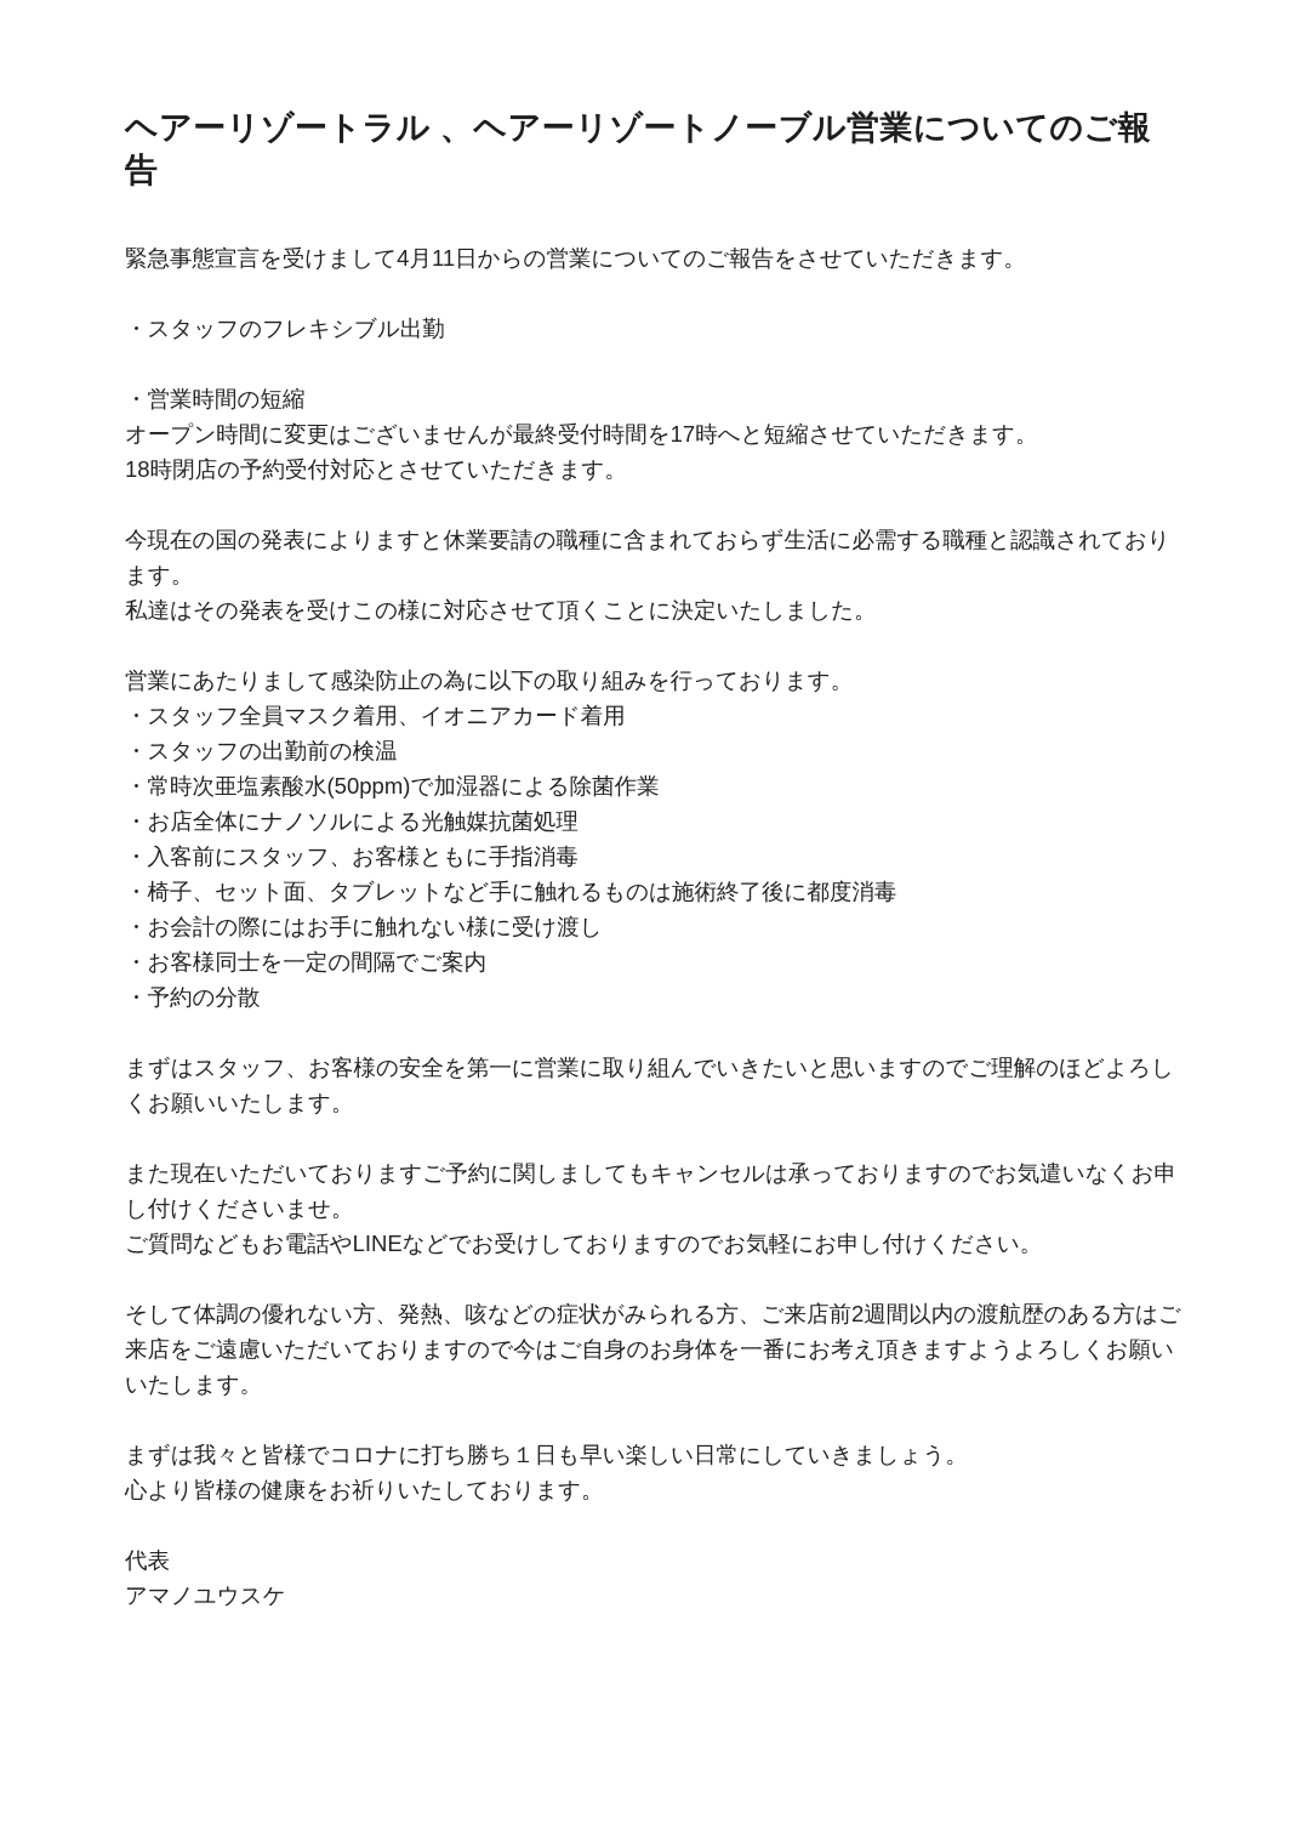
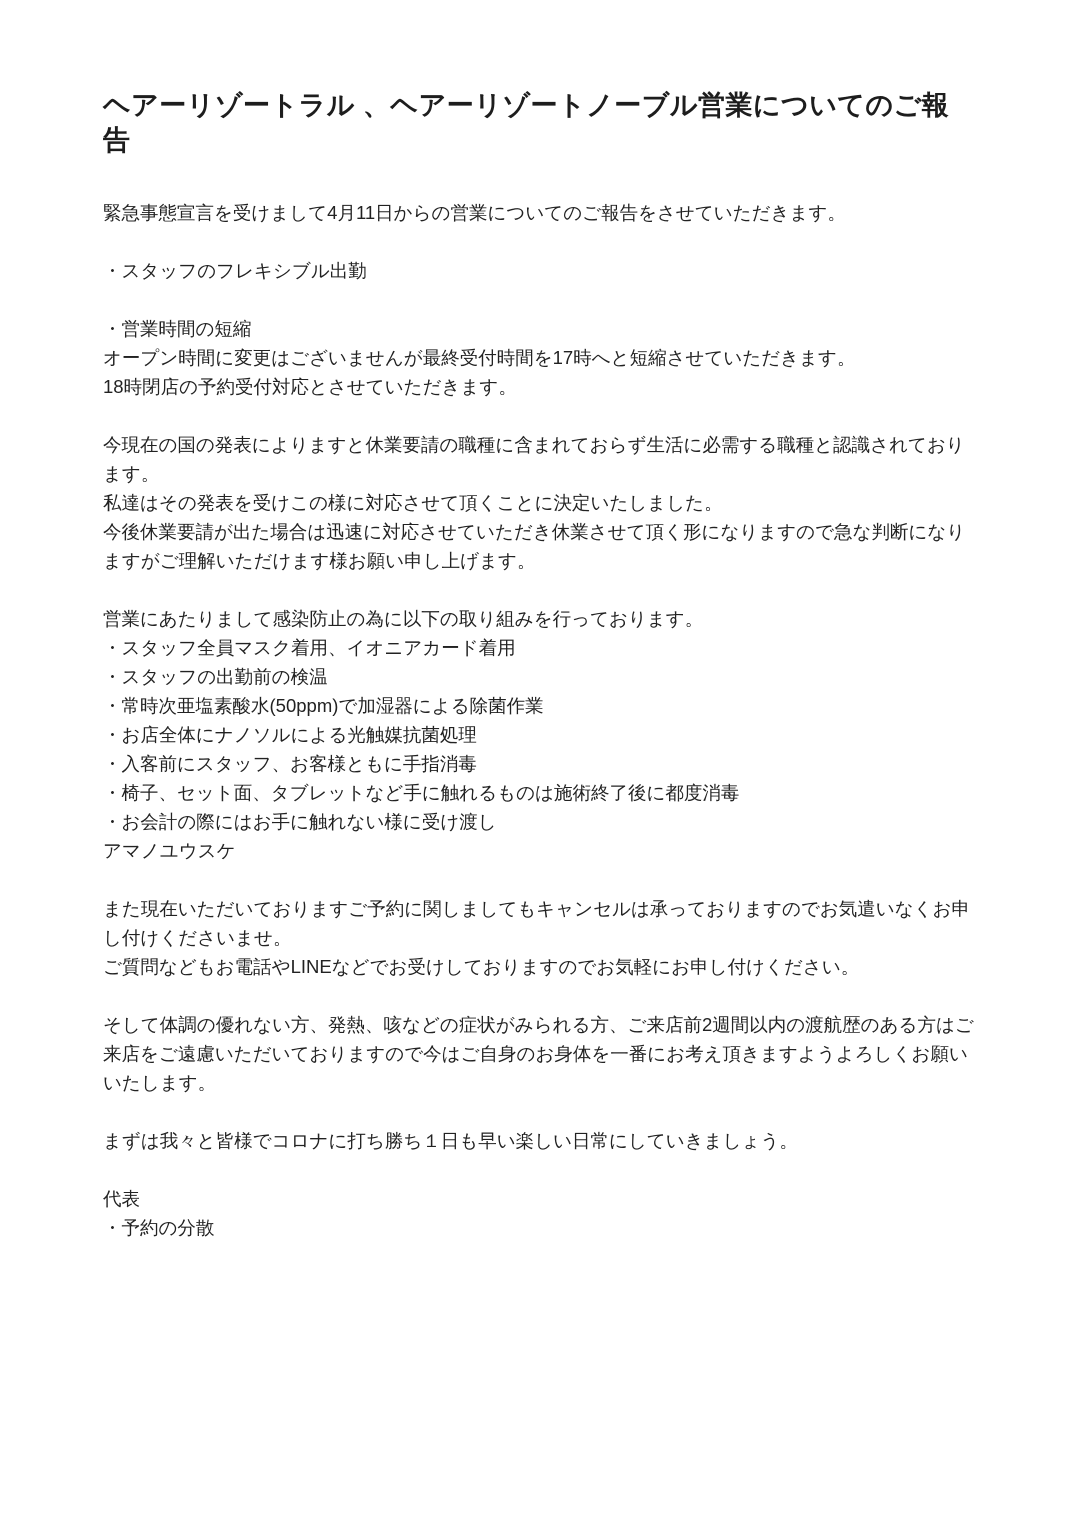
  ヘアーリゾートラル 、ヘアーリゾートノーブル営業についてのご報告
  緊急事態宣言を受けまして4月11日からの営業についてのご報告をさせていただきます。
  ・スタッフのフレキシブル出勤
  ・営業時間の短縮
  オープン時間に変更はございませんが最終受付時間を17時へと短縮させていただきます。
  18時閉店の予約受付対応とさせていただきます。
  今現在の国の発表によりますと休業要請の職種に含まれておらず生活に必需する職種と認識されております。
  私達はその発表を受けこの様に対応させて頂くことに決定いたしました。
+ 今後休業要請が出た場合は迅速に対応させていただき休業させて頂く形になりますので急な判断になりますがご理解いただけます様お願い申し上げます。
  営業にあたりまして感染防止の為に以下の取り組みを行っております。
  ・スタッフ全員マスク着用、イオニアカード着用
  ・スタッフの出勤前の検温
  ・常時次亜塩素酸水(50ppm)で加湿器による除菌作業
  ・お店全体にナノソルによる光触媒抗菌処理
  ・入客前にスタッフ、お客様ともに手指消毒
  ・椅子、セット面、タブレットなど手に触れるものは施術終了後に都度消毒
  ・お会計の際にはお手に触れない様に受け渡し
- ・お客様同士を一定の間隔でご案内
- ・予約の分散
+ アマノユウスケ
- まずはスタッフ、お客様の安全を第一に営業に取り組んでいきたいと思いますのでご理解のほどよろしくお願いいたします。
  また現在いただいておりますご予約に関しましてもキャンセルは承っておりますのでお気遣いなくお申し付けくださいませ。
  ご質問などもお電話やLINEなどでお受けしておりますのでお気軽にお申し付けください。
  そして体調の優れない方、発熱、咳などの症状がみられる方、ご来店前2週間以内の渡航歴のある方はご来店をご遠慮いただいておりますので今はご自身のお身体を一番にお考え頂きますようよろしくお願いいたします。
  まずは我々と皆様でコロナに打ち勝ち１日も早い楽しい日常にしていきましょう。
- 心より皆様の健康をお祈りいたしております。
  代表
- アマノユウスケ
+ ・予約の分散
